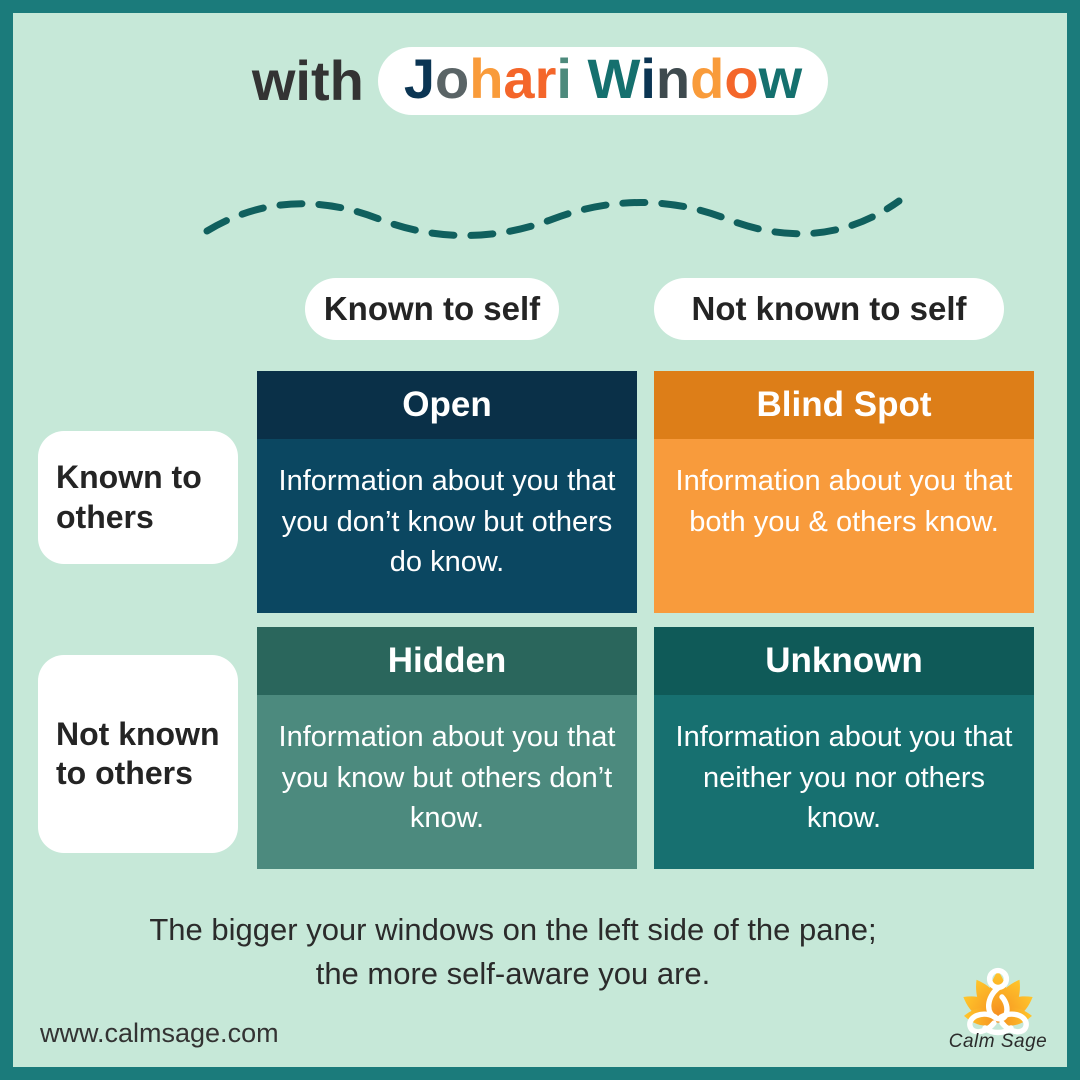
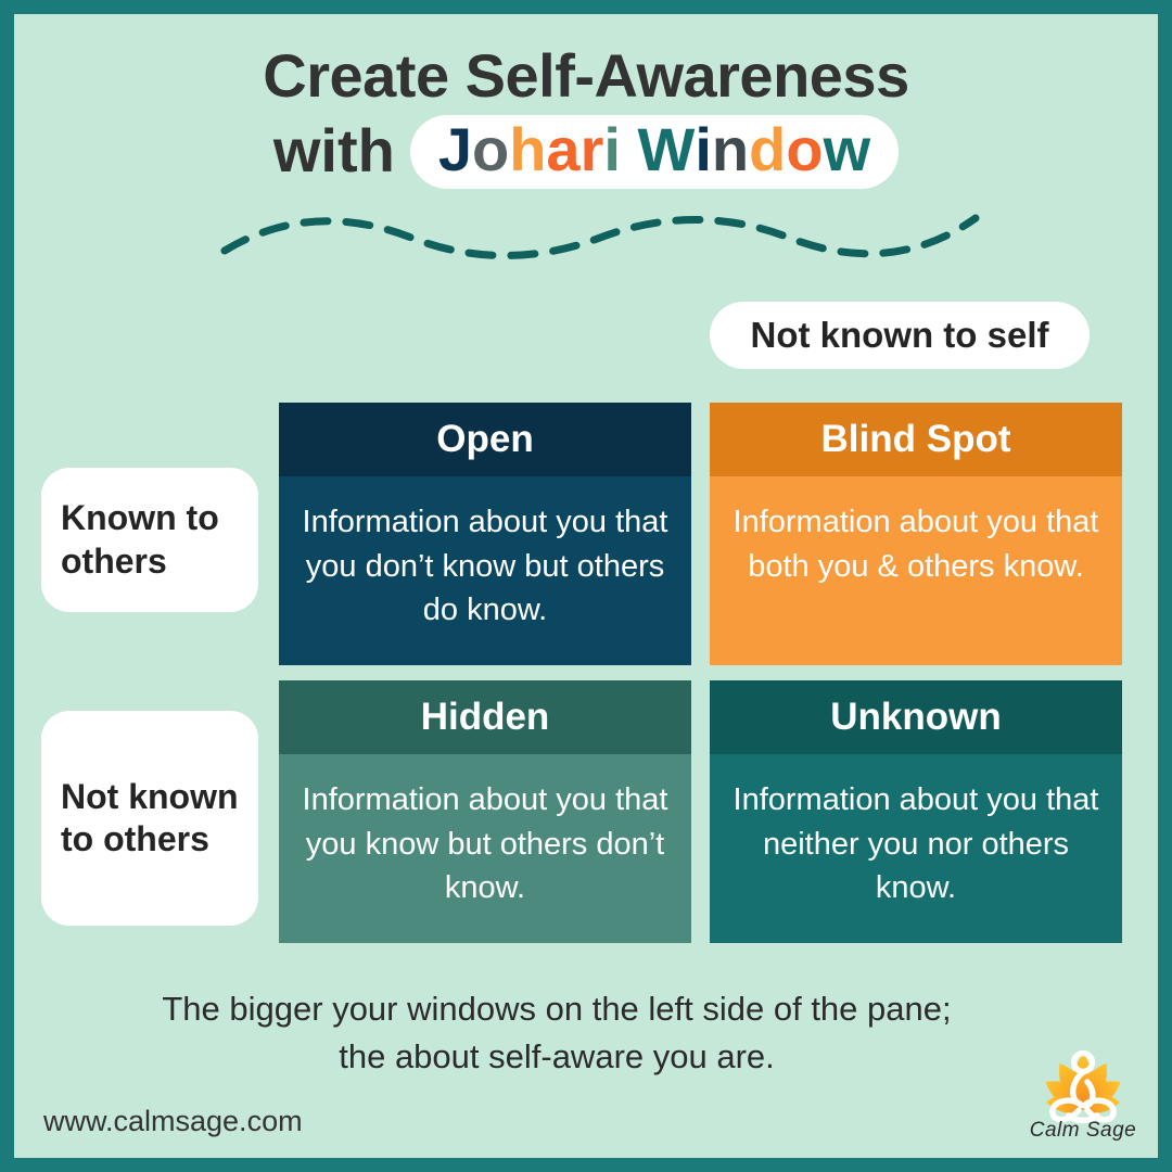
+ Create Self-Awareness
  with
  J
  o
  h
  a
  r
  i
  W
  i
  n
  d
  o
  w
- Known to self
  Not known to self
  Known to others
  Not known to others
  Open
  Information about you that you don’t know but others do know.
  Blind Spot
  Information about you that both you & others know.
  Hidden
  Information about you that you know but others don’t know.
  Unknown
  Information about you that neither you nor others know.
  The bigger your windows on the left side of the pane;
- the more self-aware you are.
+ the about self-aware you are.
  www.calmsage.com
  Calm Sage
